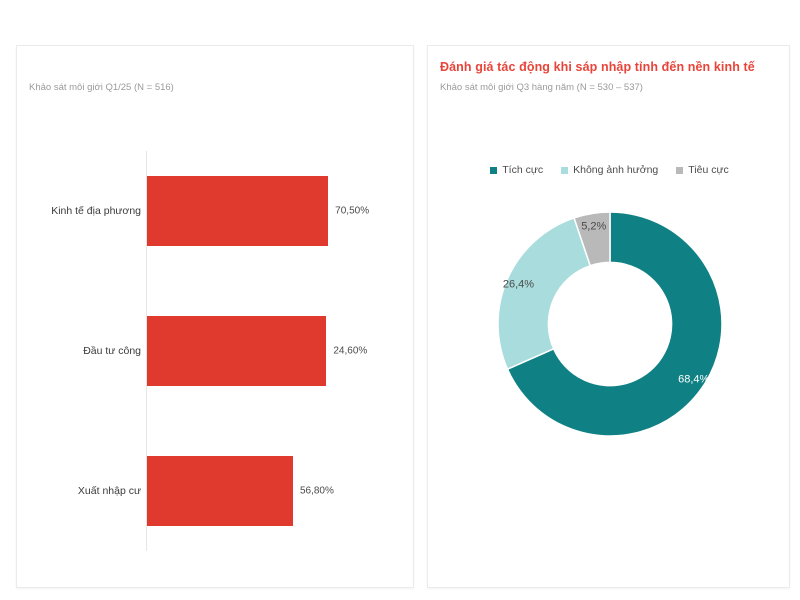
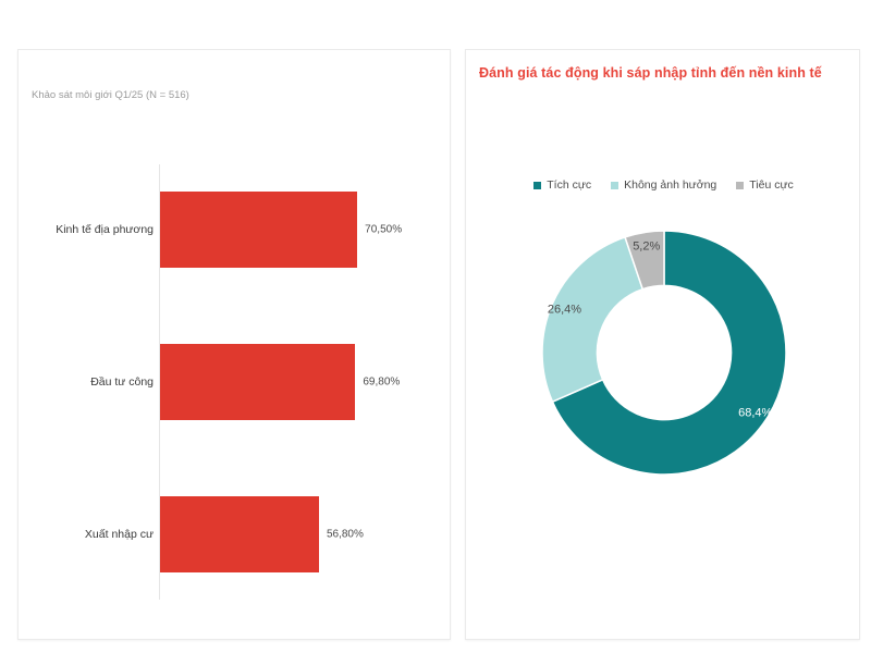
  Khảo sát môi giới Q1/25 (N = 516)
  Kinh tế địa phương
  70,50%
  Đầu tư công
- 24,60%
+ 69,80%
  Xuất nhập cư
  56,80%
  Đánh giá tác động khi sáp nhập tỉnh đến nền kinh tế
- Khảo sát môi giới Q3 hàng năm (N = 530 – 537)
  Tích cực
  Không ảnh hưởng
  Tiêu cực
  68,4%
  26,4%
  5,2%
